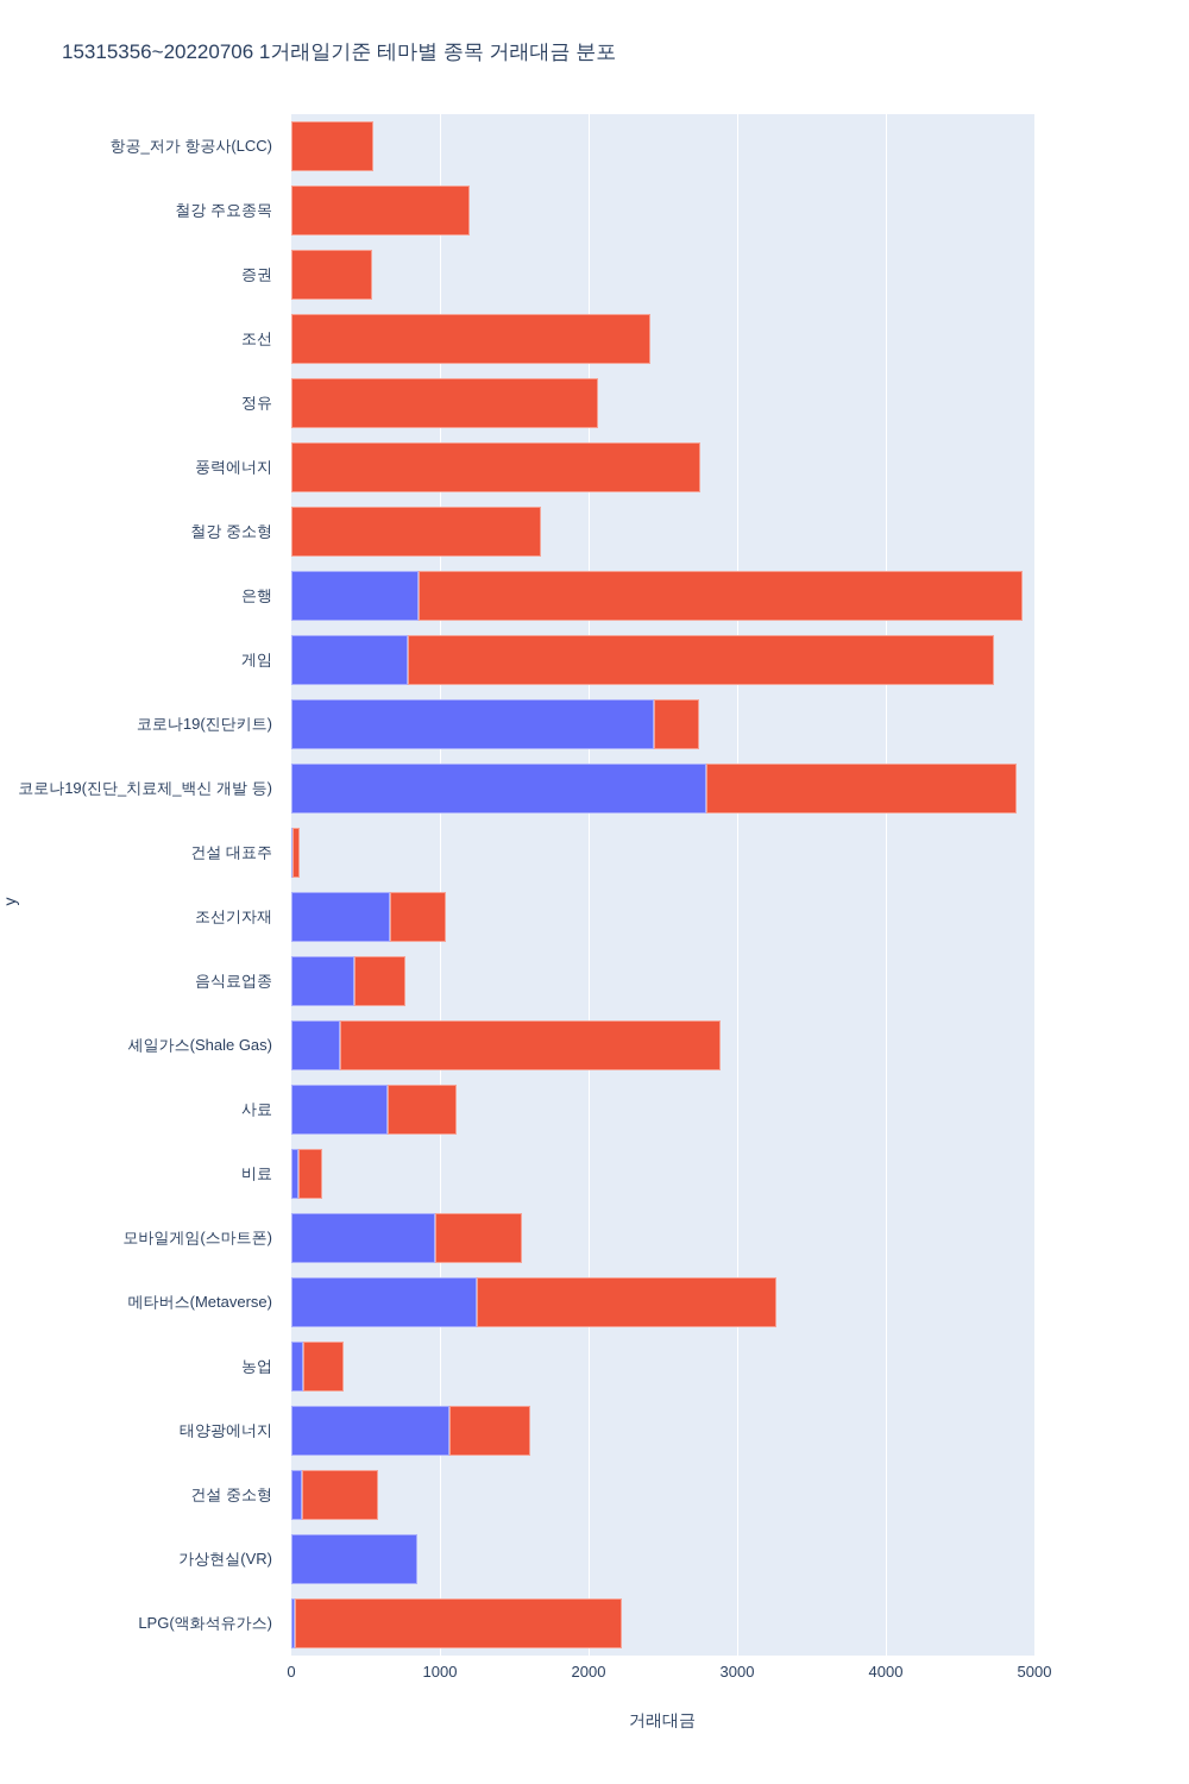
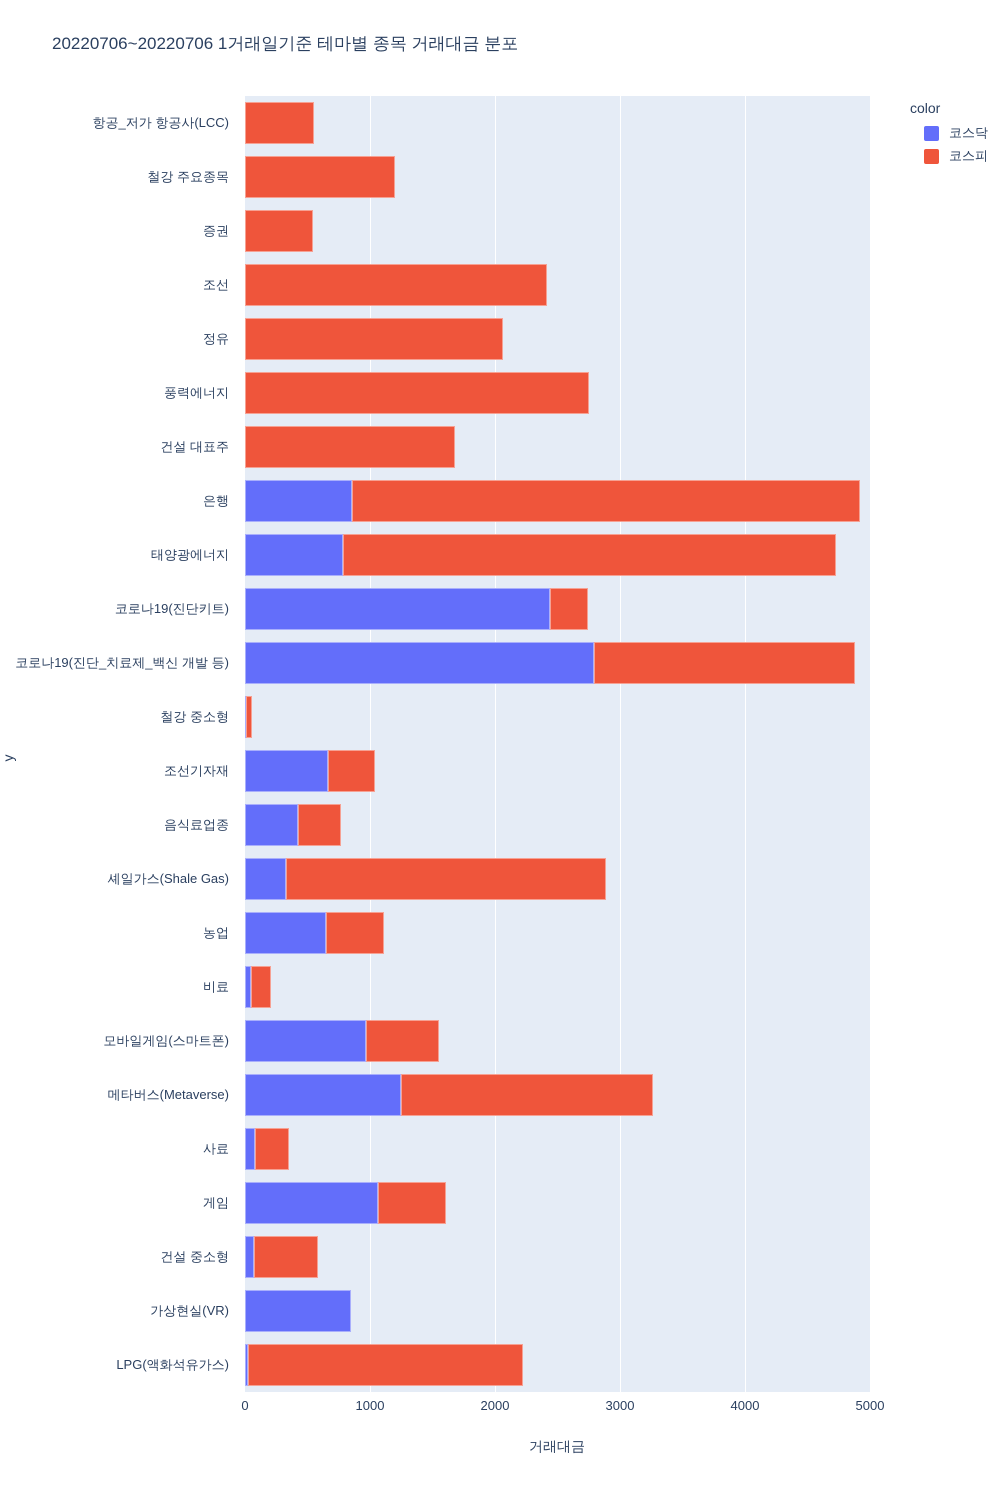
- 15315356~20220706 1거래일기준 테마별 종목 거래대금 분포
+ 20220706~20220706 1거래일기준 테마별 종목 거래대금 분포
  항공_저가 항공사(LCC)
  철강 주요종목
  증권
  조선
  정유
  풍력에너지
- 철강 중소형
+ 건설 대표주
  은행
- 게임
+ 태양광에너지
  코로나19(진단키트)
  코로나19(진단_치료제_백신 개발 등)
- 건설 대표주
+ 철강 중소형
  조선기자재
  음식료업종
  셰일가스(Shale Gas)
- 사료
+ 농업
  비료
  모바일게임(스마트폰)
  메타버스(Metaverse)
- 농업
+ 사료
- 태양광에너지
+ 게임
  건설 중소형
  가상현실(VR)
  LPG(액화석유가스)
  0
  1000
  2000
  3000
  4000
  5000
  거래대금
+ color
+ 코스닥
+ 코스피
